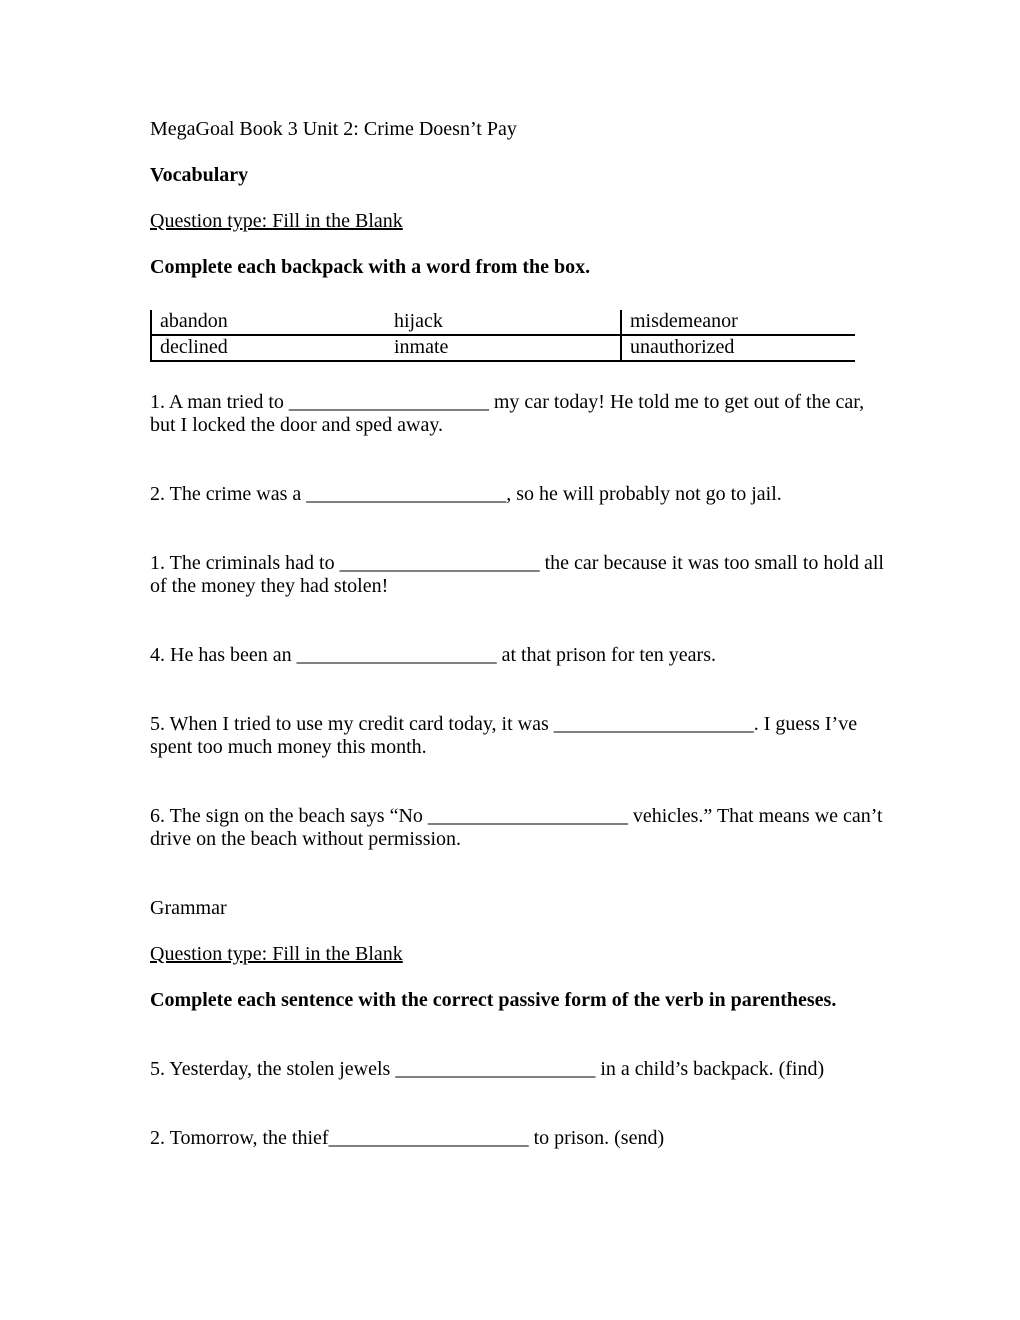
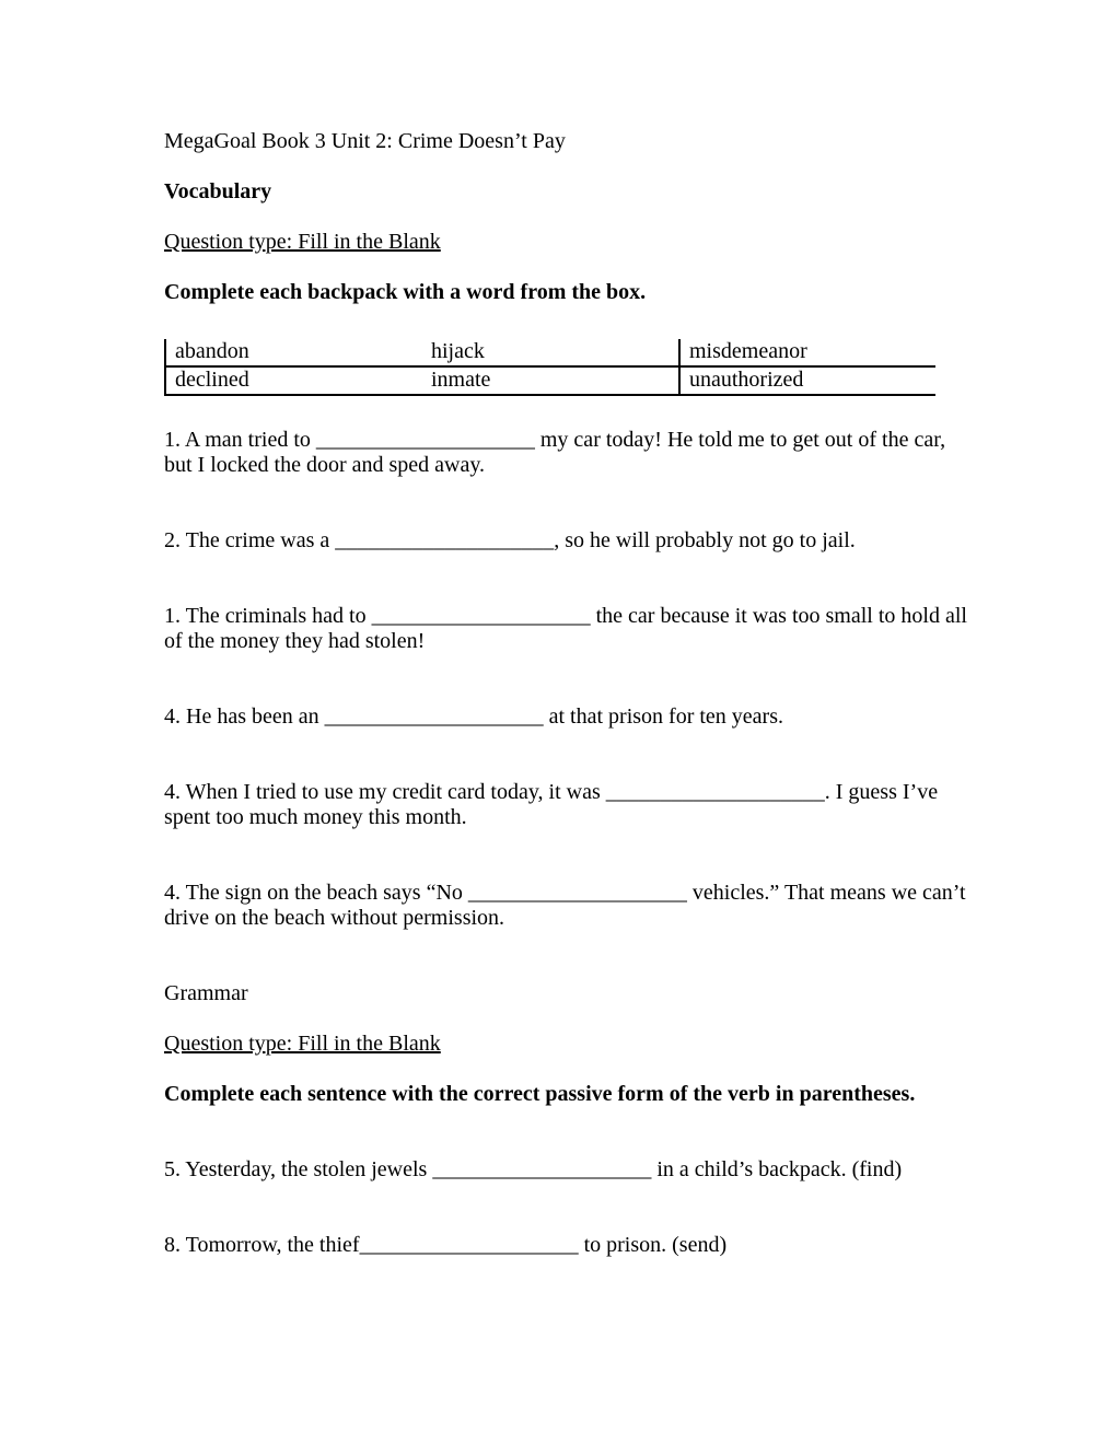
  MegaGoal Book 3 Unit 2: Crime Doesn’t Pay
  Vocabulary
  Question type: Fill in the Blank
  Complete each backpack with a word from the box.
  abandon	hijack	misdemeanor
  declined	inmate	unauthorized
  1. A man tried to ____________________ my car today! He told me to get out of the car, but I locked the door and sped away.
  2. The crime was a ____________________, so he will probably not go to jail.
  1. The criminals had to ____________________ the car because it was too small to hold all of the money they had stolen!
  4. He has been an ____________________ at that prison for ten years.
- 5. When I tried to use my credit card today, it was ____________________. I guess I’ve spent too much money this month.
+ 4. When I tried to use my credit card today, it was ____________________. I guess I’ve spent too much money this month.
- 6. The sign on the beach says “No ____________________ vehicles.” That means we can’t drive on the beach without permission.
+ 4. The sign on the beach says “No ____________________ vehicles.” That means we can’t drive on the beach without permission.
  Grammar
  Question type: Fill in the Blank
  Complete each sentence with the correct passive form of the verb in parentheses.
  5. Yesterday, the stolen jewels ____________________ in a child’s backpack. (find)
- 2. Tomorrow, the thief____________________ to prison. (send)
+ 8. Tomorrow, the thief____________________ to prison. (send)
